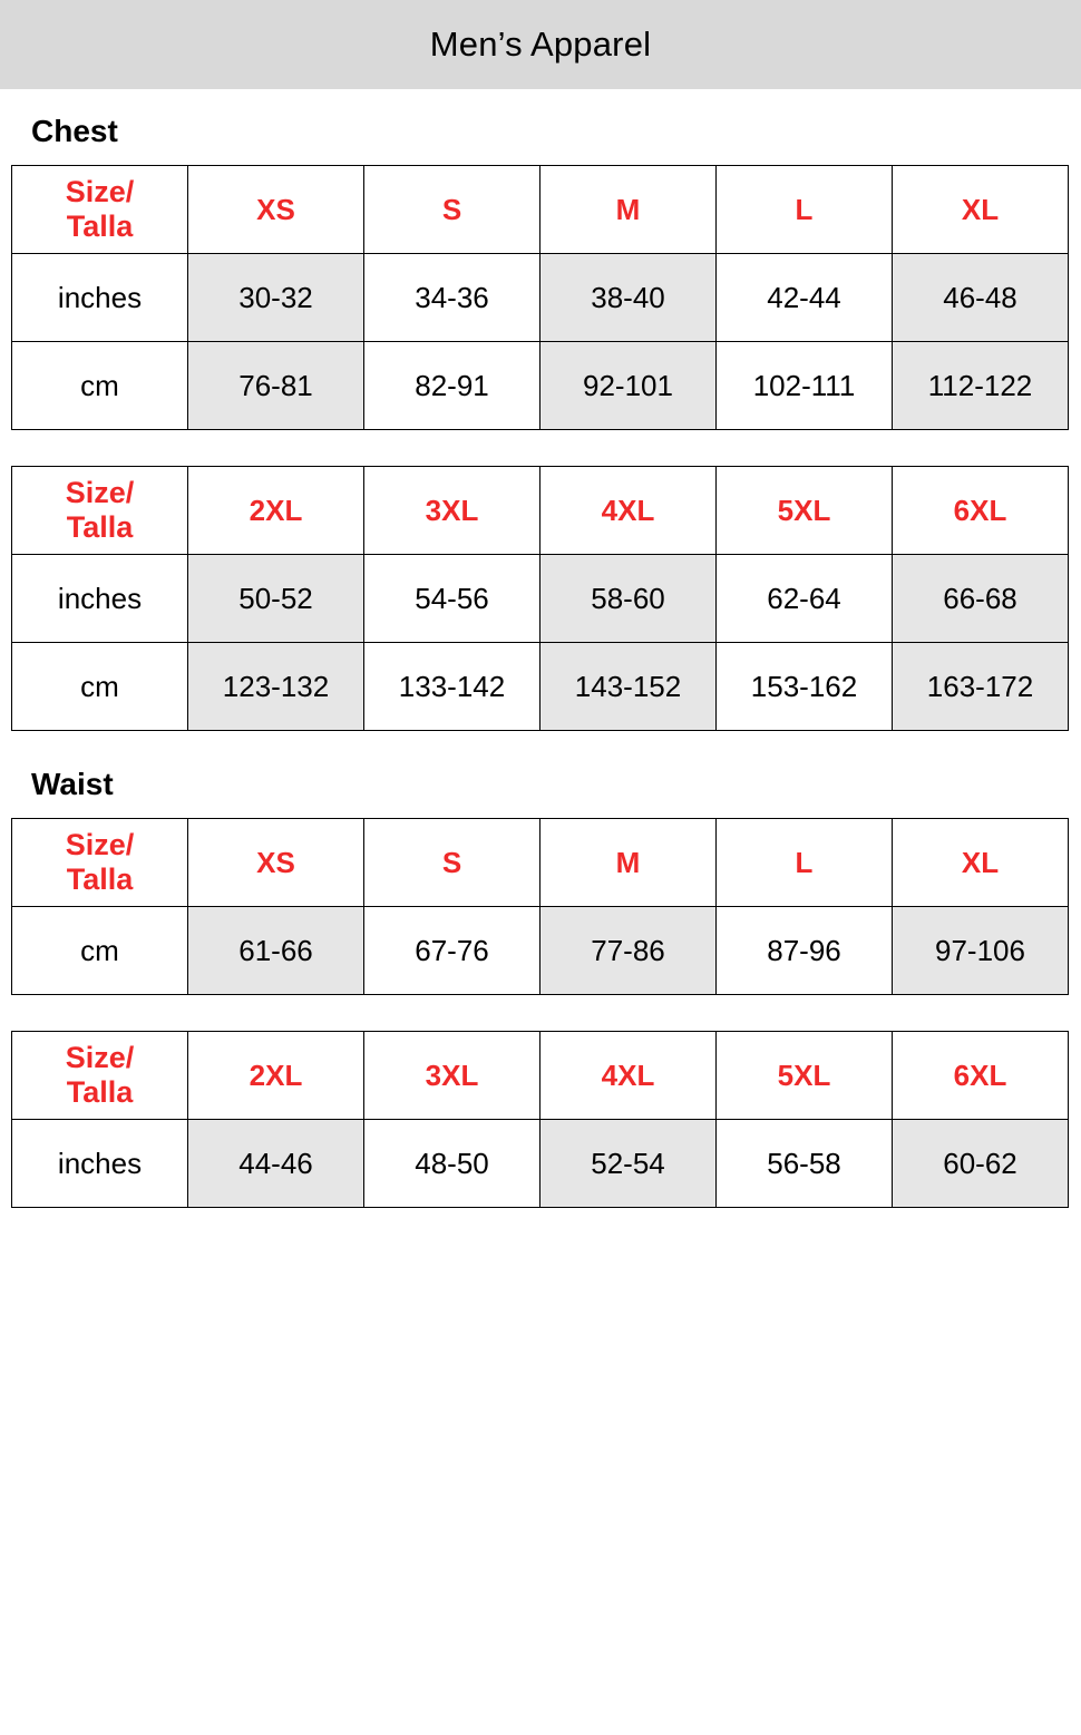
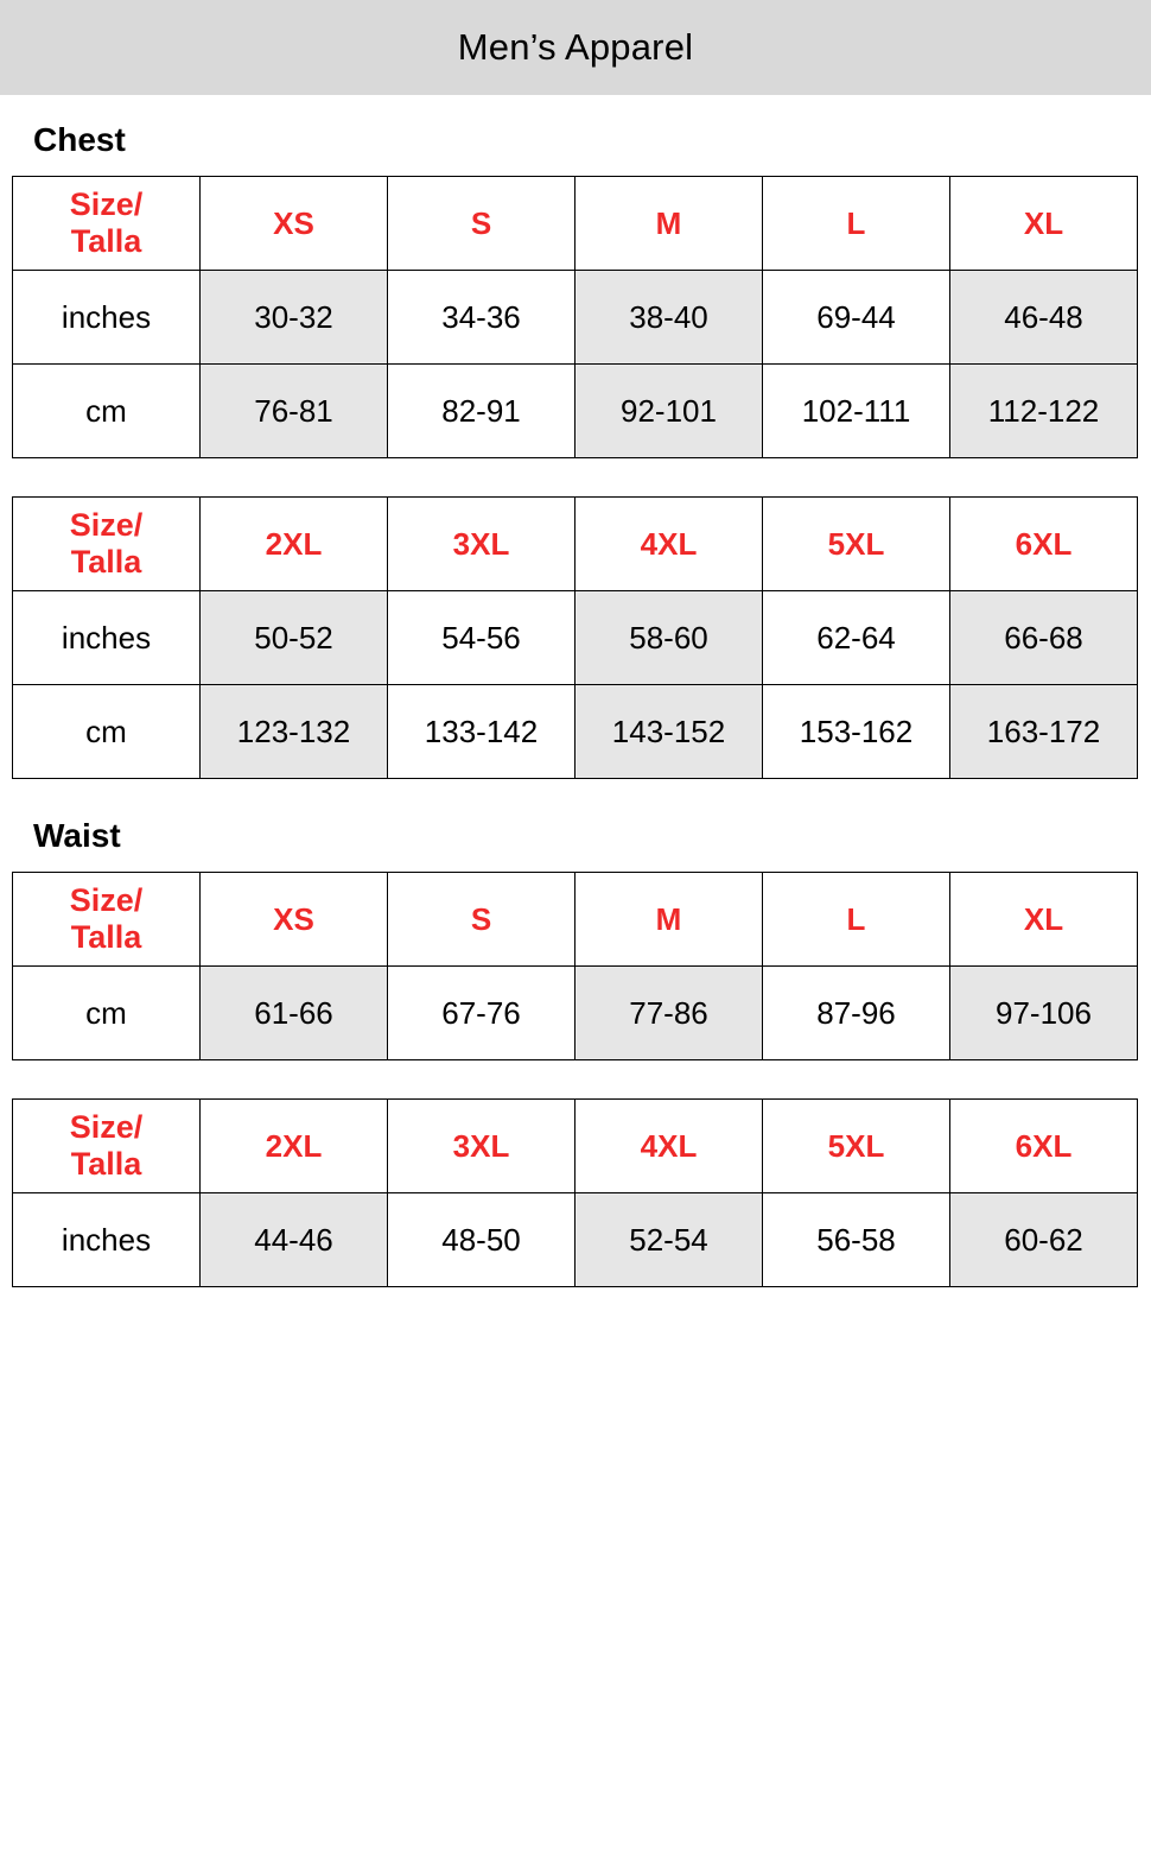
  Men’s Apparel
  Chest
  Size/ Talla	XS	S	M	L	XL
- inches	30-32	34-36	38-40	42-44	46-48
+ inches	30-32	34-36	38-40	69-44	46-48
  cm	76-81	82-91	92-101	102-111	112-122
  Size/ Talla	2XL	3XL	4XL	5XL	6XL
  inches	50-52	54-56	58-60	62-64	66-68
  cm	123-132	133-142	143-152	153-162	163-172
  Waist
  Size/ Talla	XS	S	M	L	XL
  cm	61-66	67-76	77-86	87-96	97-106
  Size/ Talla	2XL	3XL	4XL	5XL	6XL
  inches	44-46	48-50	52-54	56-58	60-62
